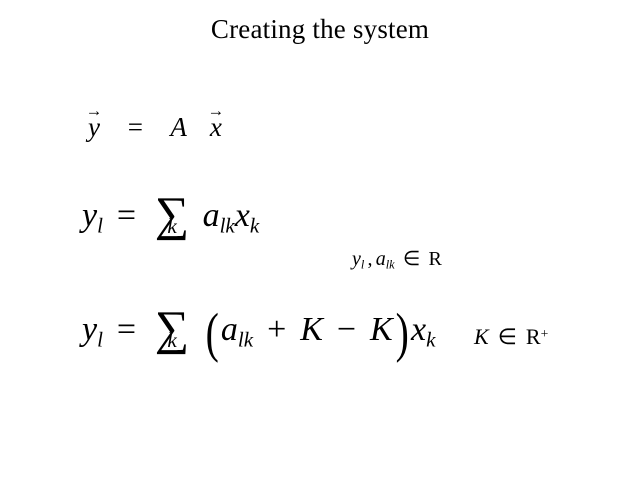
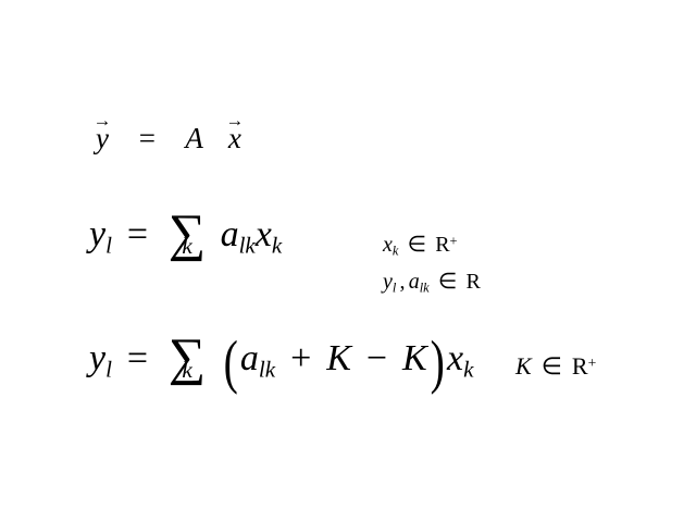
- Creating the system
  →
  y = A
  →
  x
  yl = ∑
  k
  alkxk
+ xk ∈ R+
  yl , alk ∈ R
  yl = ∑
  k
  (alk + K − K)xk
  K ∈ R+
